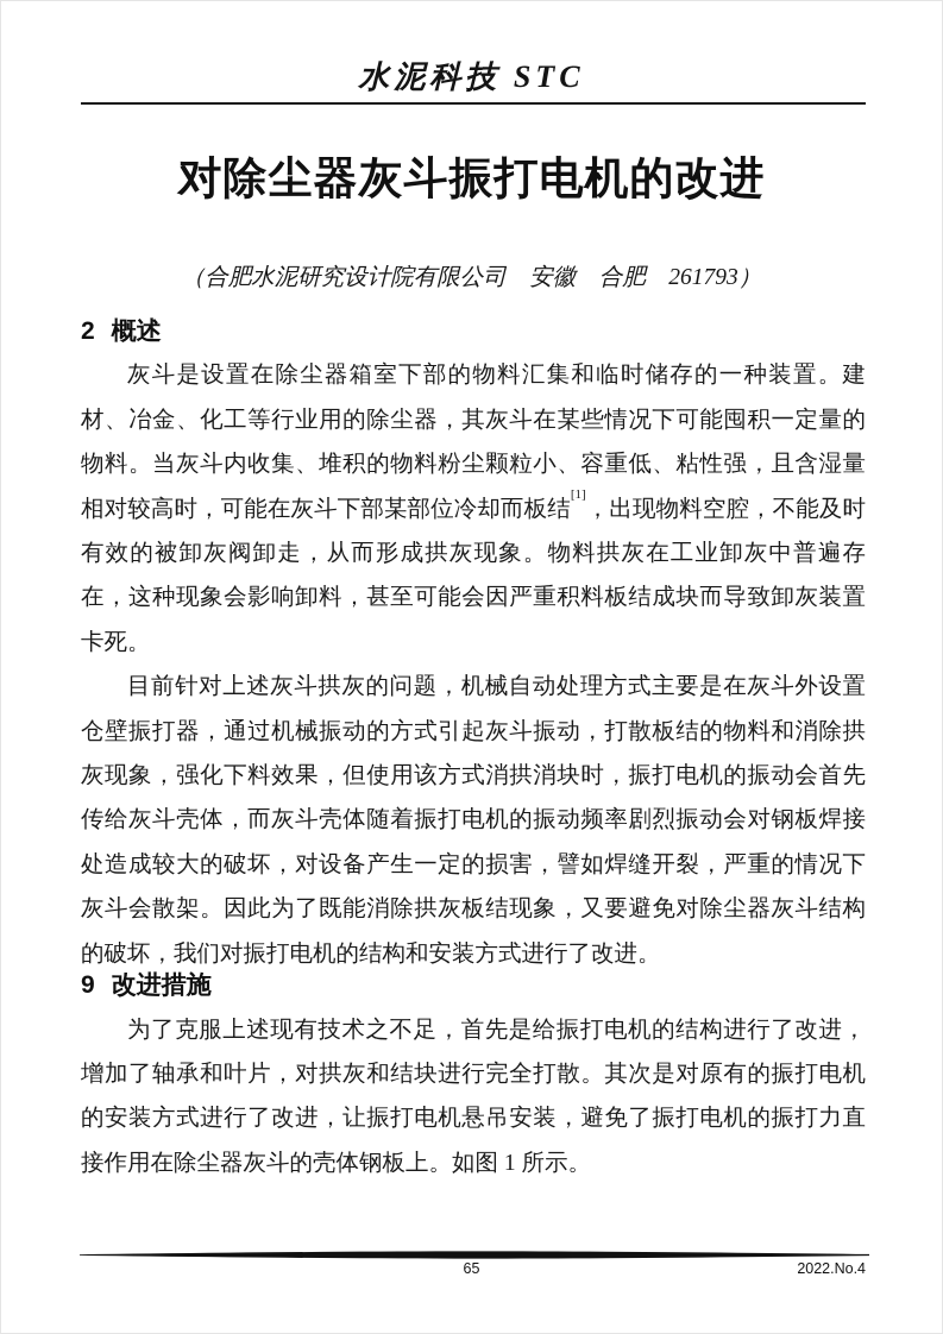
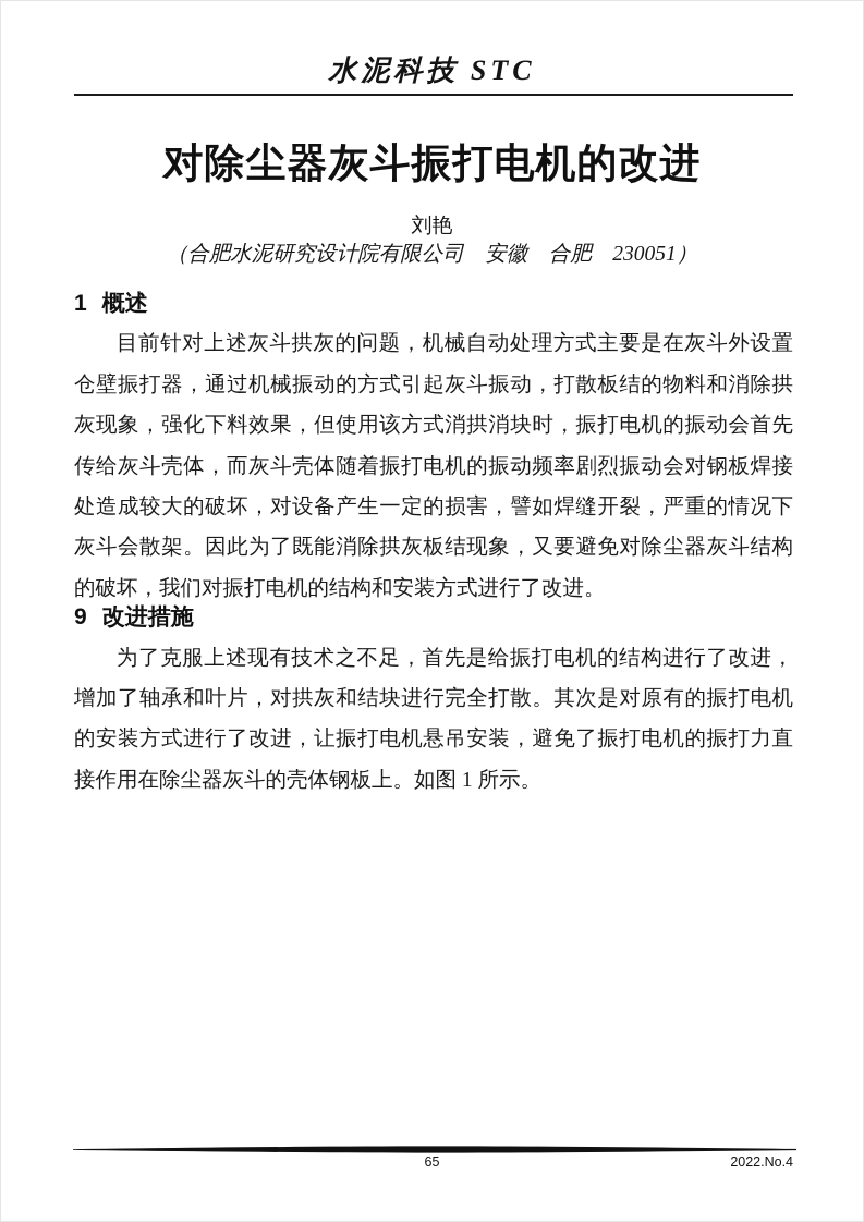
  水泥科技 STC
  对除尘器灰斗振打电机的改进
+ 刘艳
- （合肥水泥研究设计院有限公司 安徽 合肥 261793）
+ （合肥水泥研究设计院有限公司 安徽 合肥 230051）
- 2 概述
+ 1 概述
- 灰斗是设置在除尘器箱室下部的物料汇集和临时储存的一种装置。建材、冶金、化工等行业用的除尘器，其灰斗在某些情况下可能囤积一定量的物料。当灰斗内收集、堆积的物料粉尘颗粒小、容重低、粘性强，且含湿量相对较高时，可能在灰斗下部某部位冷却而板结[1]，出现物料空腔，不能及时有效的被卸灰阀卸走，从而形成拱灰现象。物料拱灰在工业卸灰中普遍存在，这种现象会影响卸料，甚至可能会因严重积料板结成块而导致卸灰装置卡死。
  目前针对上述灰斗拱灰的问题，机械自动处理方式主要是在灰斗外设置仓壁振打器，通过机械振动的方式引起灰斗振动，打散板结的物料和消除拱灰现象，强化下料效果，但使用该方式消拱消块时，振打电机的振动会首先传给灰斗壳体，而灰斗壳体随着振打电机的振动频率剧烈振动会对钢板焊接处造成较大的破坏，对设备产生一定的损害，譬如焊缝开裂，严重的情况下灰斗会散架。因此为了既能消除拱灰板结现象，又要避免对除尘器灰斗结构的破坏，我们对振打电机的结构和安装方式进行了改进。
  9 改进措施
  为了克服上述现有技术之不足，首先是给振打电机的结构进行了改进，增加了轴承和叶片，对拱灰和结块进行完全打散。其次是对原有的振打电机的安装方式进行了改进，让振打电机悬吊安装，避免了振打电机的振打力直接作用在除尘器灰斗的壳体钢板上。如图 1 所示。
  65
  2022.No.4
